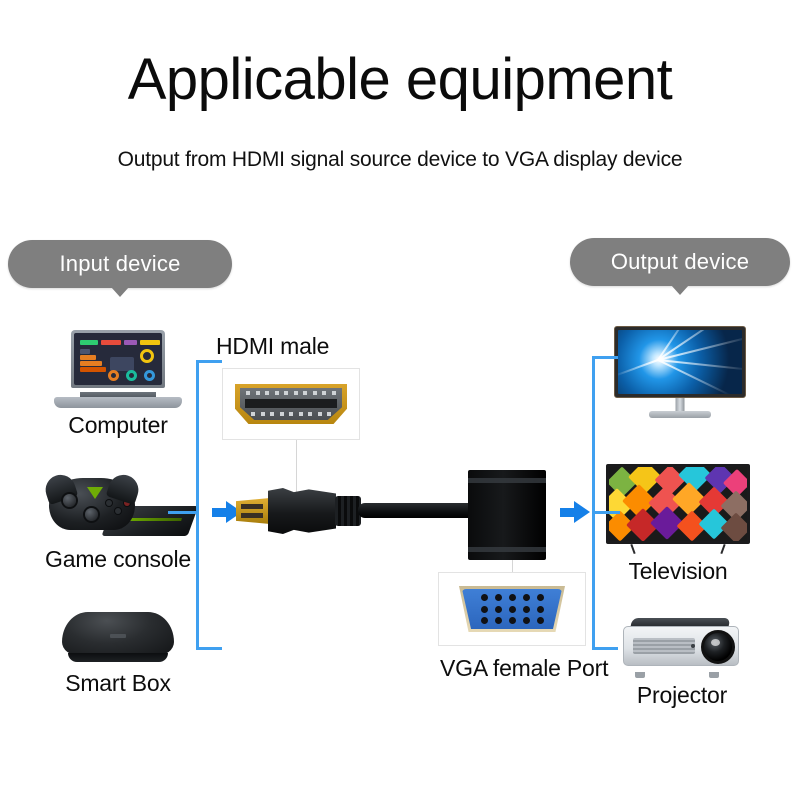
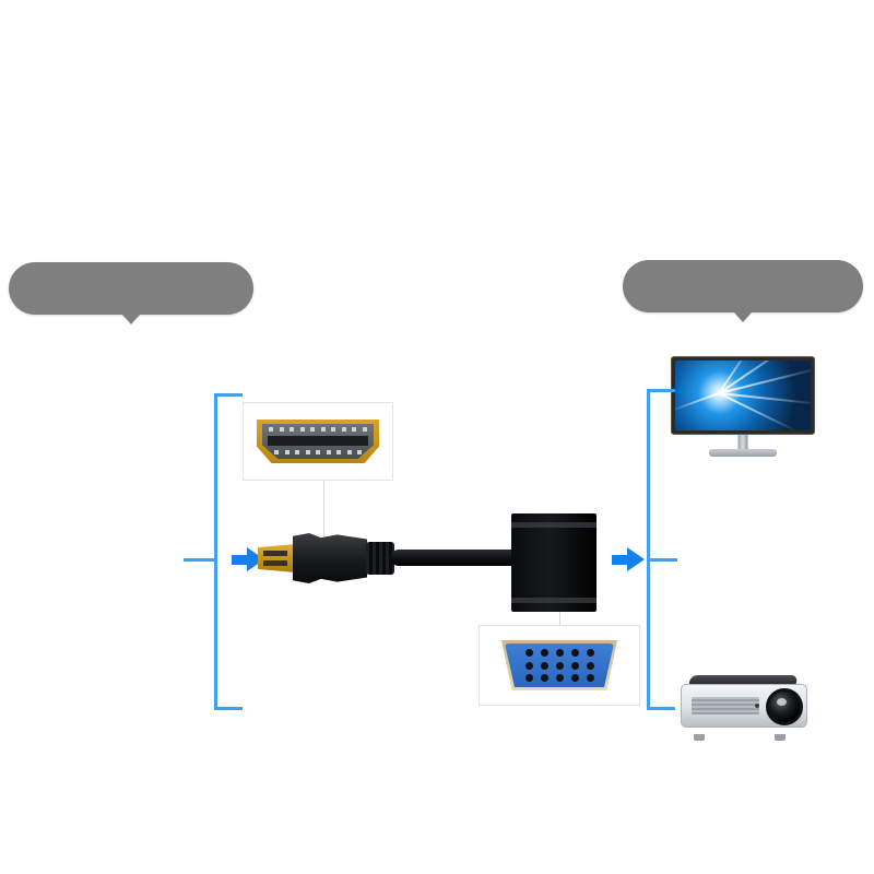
- Applicable equipment
- Output from HDMI signal source device to VGA display device
- Input device
- Output device
- Computer
- Game console
- Smart Box
- Television
- Projector
- HDMI male
- VGA female Port
